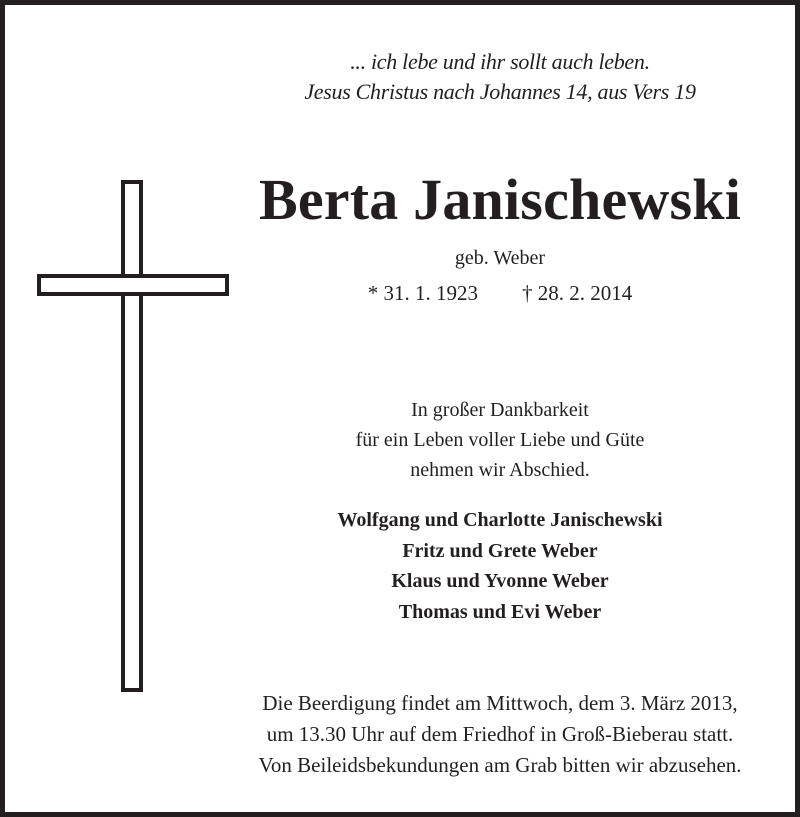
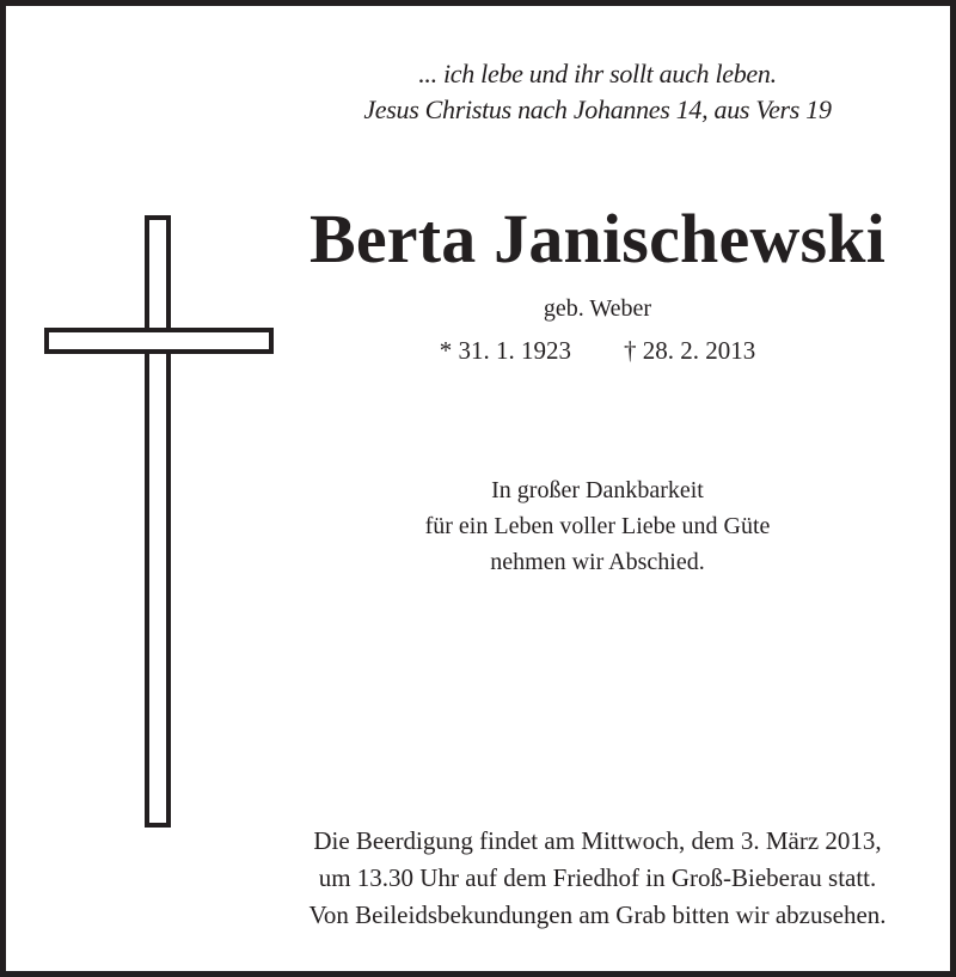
  ... ich lebe und ihr sollt auch leben.
  Jesus Christus nach Johannes 14, aus Vers 19
  Berta Janischewski
  geb. Weber
- * 31. 1. 1923 † 28. 2. 2014
+ * 31. 1. 1923 † 28. 2. 2013
  In großer Dankbarkeit
  für ein Leben voller Liebe und Güte
  nehmen wir Abschied.
- Wolfgang und Charlotte Janischewski
- Fritz und Grete Weber
- Klaus und Yvonne Weber
- Thomas und Evi Weber
  Die Beerdigung findet am Mittwoch, dem 3. März 2013,
  um 13.30 Uhr auf dem Friedhof in Groß-Bieberau statt.
  Von Beileidsbekundungen am Grab bitten wir abzusehen.
